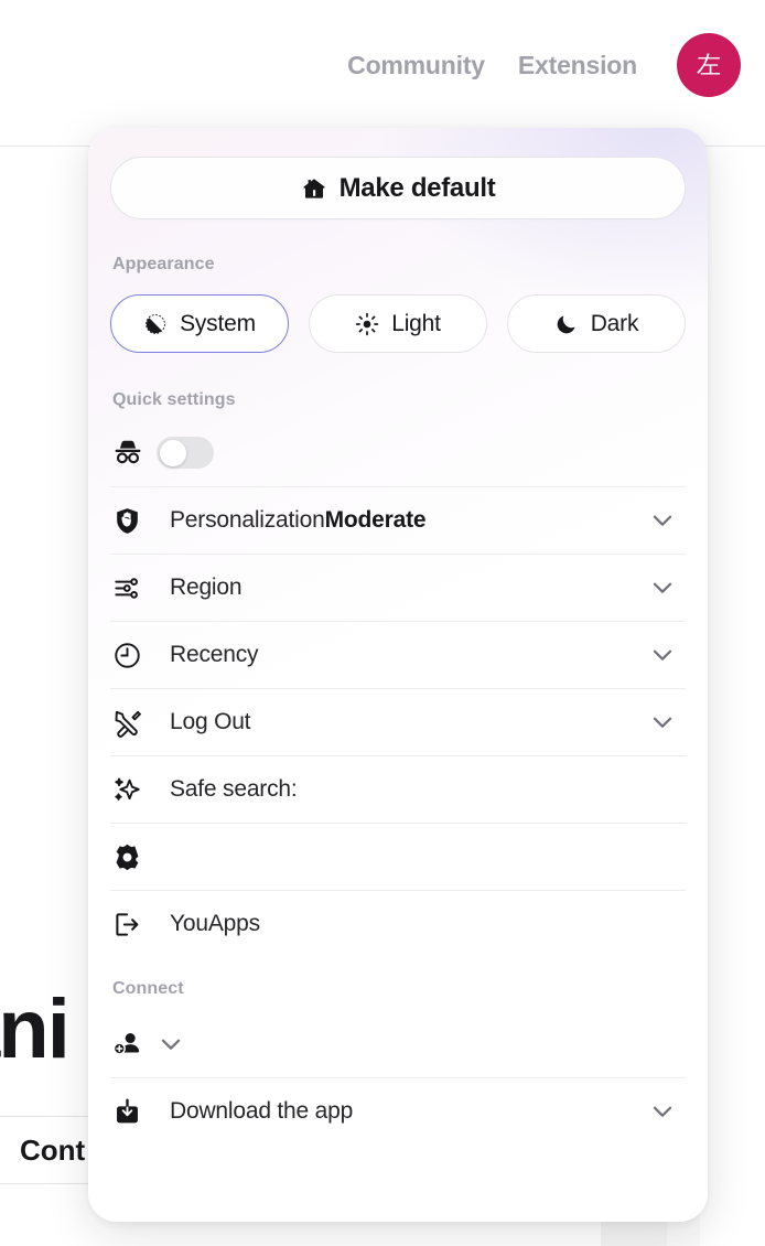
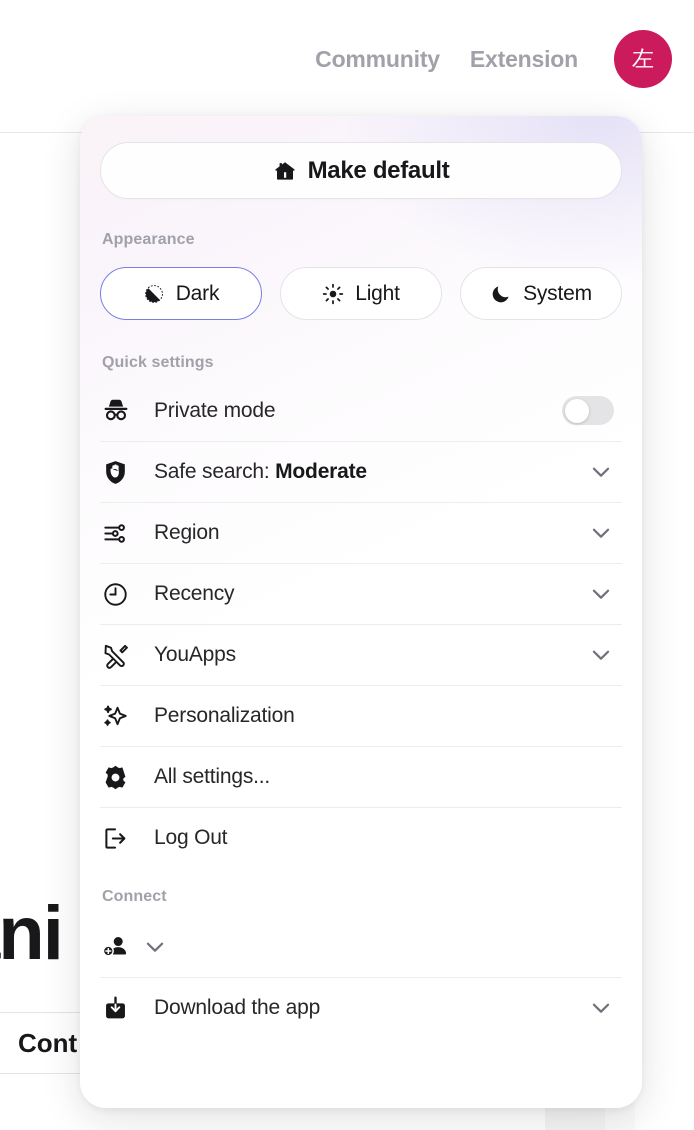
  Community
  Extension
  左
  Cont
  Make default
  Appearance
- System
+ Dark
  Light
- Dark
+ System
  Quick settings
+ Private mode
- PersonalizationModerate
+ Safe search: Moderate
  Region
  Recency
- Log Out
+ YouApps
- Safe search:
+ Personalization
+ All settings...
- YouApps
+ Log Out
  Connect
  Download the app
